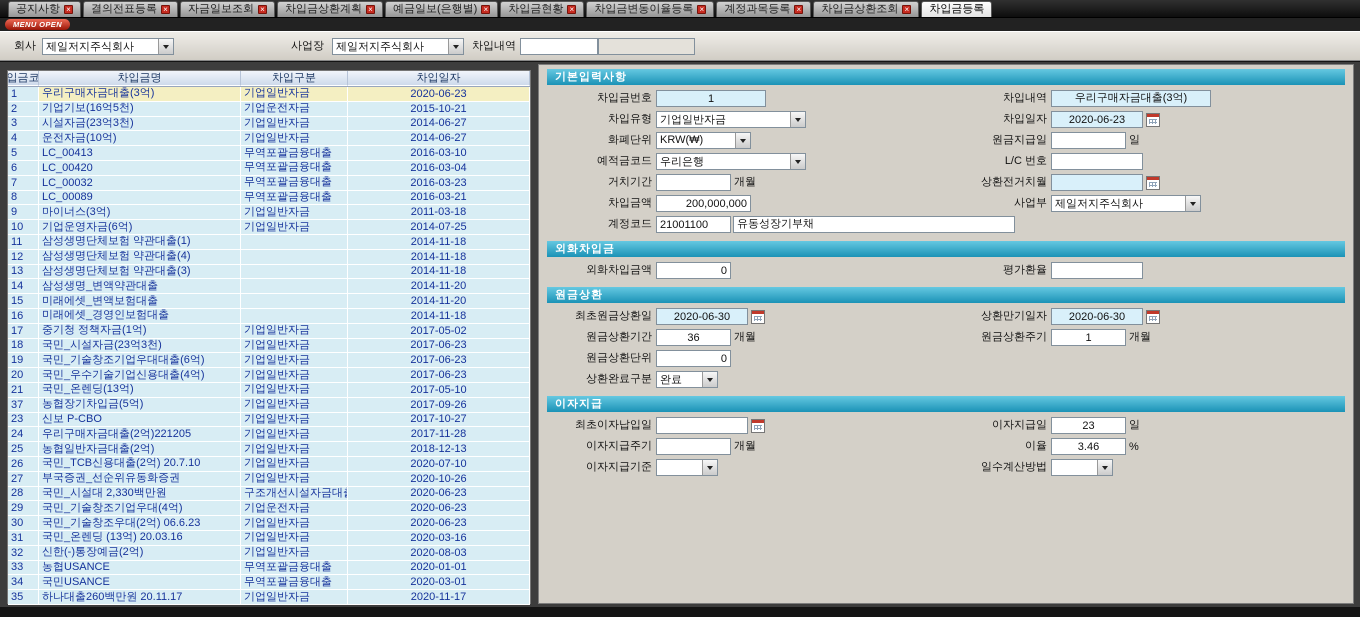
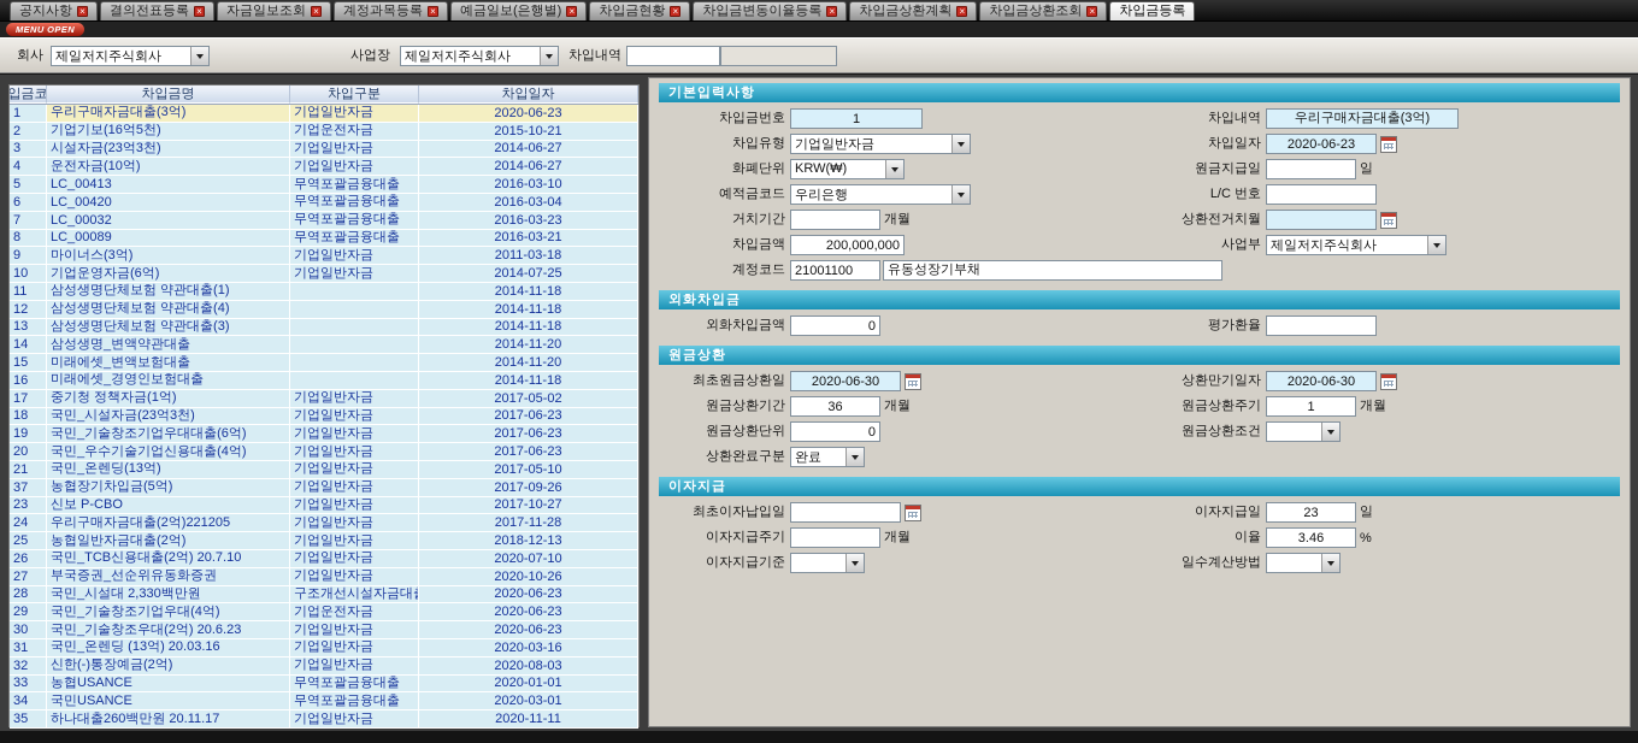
  공지사항
  ×
  결의전표등록
  ×
  자금일보조회
  ×
- 차입금상환계획
+ 계정과목등록
  ×
  예금일보(은행별)
  ×
  차입금현황
  ×
  차입금변동이율등록
  ×
- 계정과목등록
+ 차입금상환계획
  ×
  차입금상환조회
  ×
  차입금등록
  MENU OPEN
  회사
  제일저지주식회사
  사업장
  제일저지주식회사
  차입내역
  차입금명
  차입구분
  차입일자
  1
  우리구매자금대출(3억)
  기업일반자금
  2020-06-23
  2
  기업기보(16억5천)
  기업운전자금
  2015-10-21
  3
  시설자금(23억3천)
  기업일반자금
  2014-06-27
  4
  운전자금(10억)
  기업일반자금
  2014-06-27
  5
  LC_00413
  무역포괄금융대출
  2016-03-10
  6
  LC_00420
  무역포괄금융대출
  2016-03-04
  7
  LC_00032
  무역포괄금융대출
  2016-03-23
  8
  LC_00089
  무역포괄금융대출
  2016-03-21
  9
  마이너스(3억)
  기업일반자금
  2011-03-18
  10
  기업운영자금(6억)
  기업일반자금
  2014-07-25
  11
  삼성생명단체보험 약관대출(1)
  2014-11-18
  12
  삼성생명단체보험 약관대출(4)
  2014-11-18
  13
  삼성생명단체보험 약관대출(3)
  2014-11-18
  14
  삼성생명_변액약관대출
  2014-11-20
  15
  미래에셋_변액보험대출
  2014-11-20
  16
  미래에셋_경영인보험대출
  2014-11-18
  17
  중기청 정책자금(1억)
  기업일반자금
  2017-05-02
  18
  국민_시설자금(23억3천)
  기업일반자금
  2017-06-23
  19
  국민_기술창조기업우대대출(6억)
  기업일반자금
  2017-06-23
  20
  국민_우수기술기업신용대출(4억)
  기업일반자금
  2017-06-23
  21
  국민_온렌딩(13억)
  기업일반자금
  2017-05-10
  37
  농협장기차입금(5억)
  기업일반자금
  2017-09-26
  23
  신보 P-CBO
  기업일반자금
  2017-10-27
  24
  우리구매자금대출(2억)221205
  기업일반자금
  2017-11-28
  25
  농협일반자금대출(2억)
  기업일반자금
  2018-12-13
  26
  국민_TCB신용대출(2억) 20.7.10
  기업일반자금
  2020-07-10
  27
  부국증권_선순위유동화증권
  기업일반자금
  2020-10-26
  28
  국민_시설대 2,330백만원
  구조개선시설자금대
  2020-06-23
  29
  국민_기술창조기업우대(4억)
  기업운전자금
  2020-06-23
  30
- 국민_기술창조우대(2억) 06.6.23
+ 국민_기술창조우대(2억) 20.6.23
  기업일반자금
  2020-06-23
  31
  국민_온렌딩 (13억) 20.03.16
  기업일반자금
  2020-03-16
  32
  신한(-)통장예금(2억)
  기업일반자금
  2020-08-03
  33
  농협USANCE
  무역포괄금융대출
  2020-01-01
  34
  국민USANCE
  무역포괄금융대출
  2020-03-01
  35
  하나대출260백만원 20.11.17
  기업일반자금
- 2020-11-17
+ 2020-11-11
  기본입력사항
  차입금번호
  1
  차입내역
  우리구매자금대출(3억)
  차입유형
  기업일반자금
  차입일자
  2020-06-23
  화폐단위
  KRW(₩)
  원금지급일
  일
  예적금코드
  우리은행
  L/C 번호
  거치기간
  개월
  상환전거치월
  차입금액
  200,000,000
  사업부
  제일저지주식회사
  계정코드
  21001100
  유동성장기부채
  외화차입금
  외화차입금액
  0
  평가환율
  원금상환
  최초원금상환일
  2020-06-30
  상환만기일자
  2020-06-30
  원금상환기간
  36
  개월
  원금상환주기
  1
  개월
  원금상환단위
  0
+ 원금상환조건
  상환완료구분
  완료
  이자지급
  최초이자납입일
  이자지급일
  23
  일
  이자지급주기
  개월
  이율
  3.46
  %
  이자지급기준
  일수계산방법
